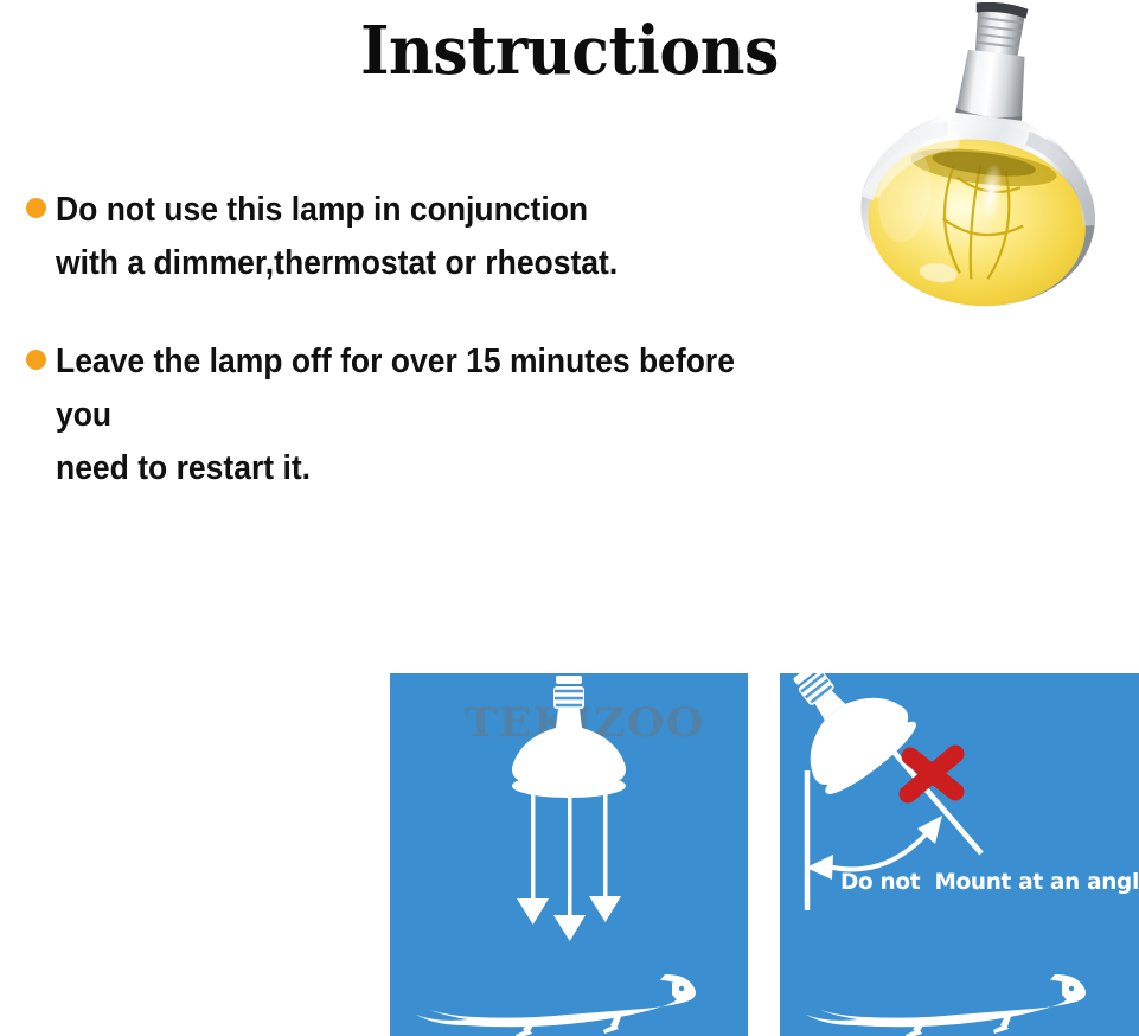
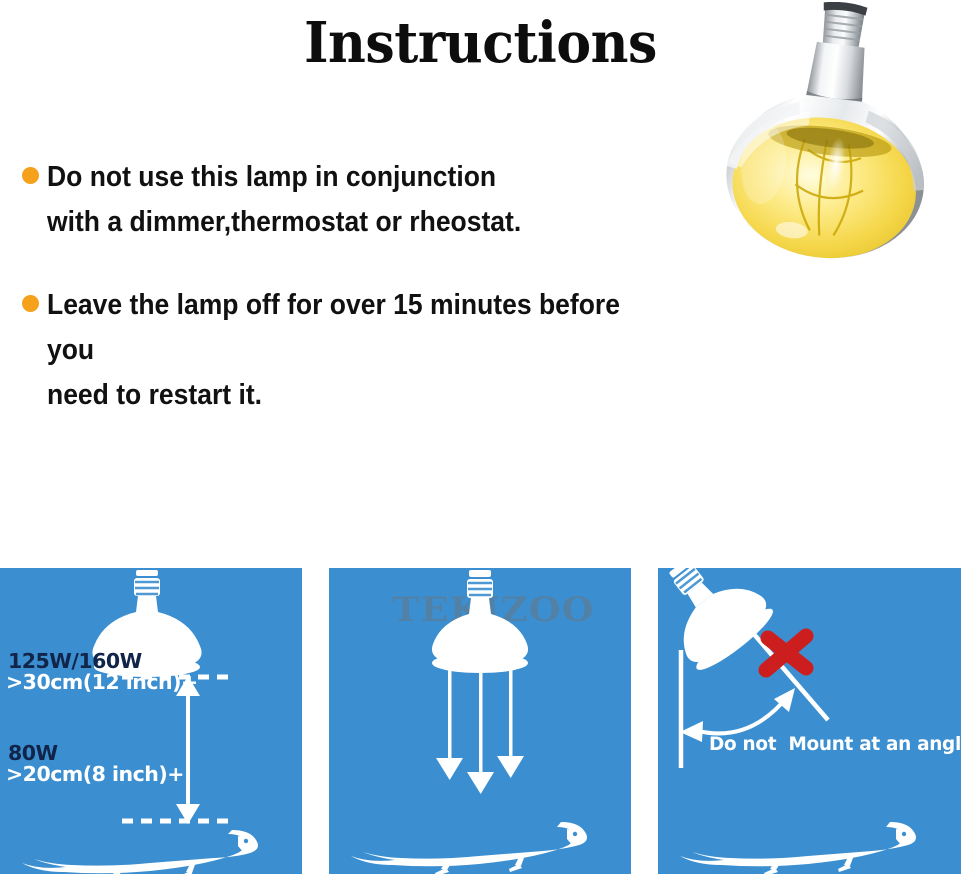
  Instructions
  Do not use this lamp in conjunction
  with a dimmer,thermostat or rheostat.
  Leave the lamp off for over 15 minutes before you
  need to restart it.
+ 125W/160W
+ >30cm(12 inch)+
+ 80W
+ >20cm(8 inch)+
  TEKIZOO
  Do not Mount at an angl
